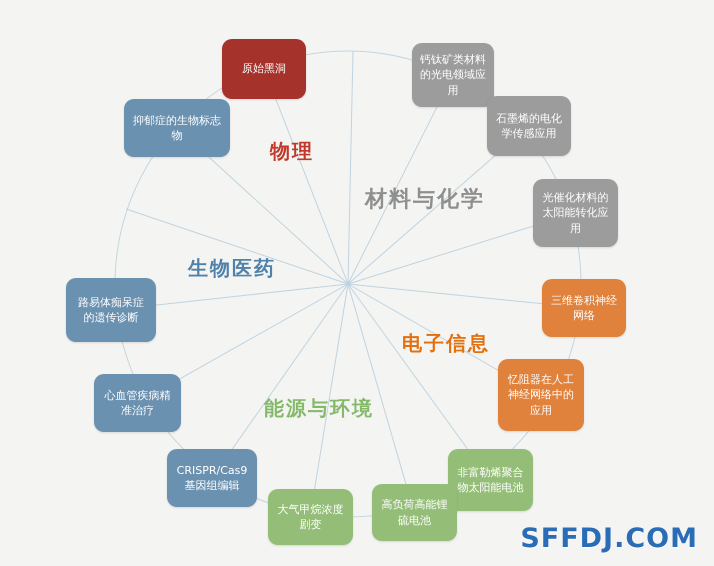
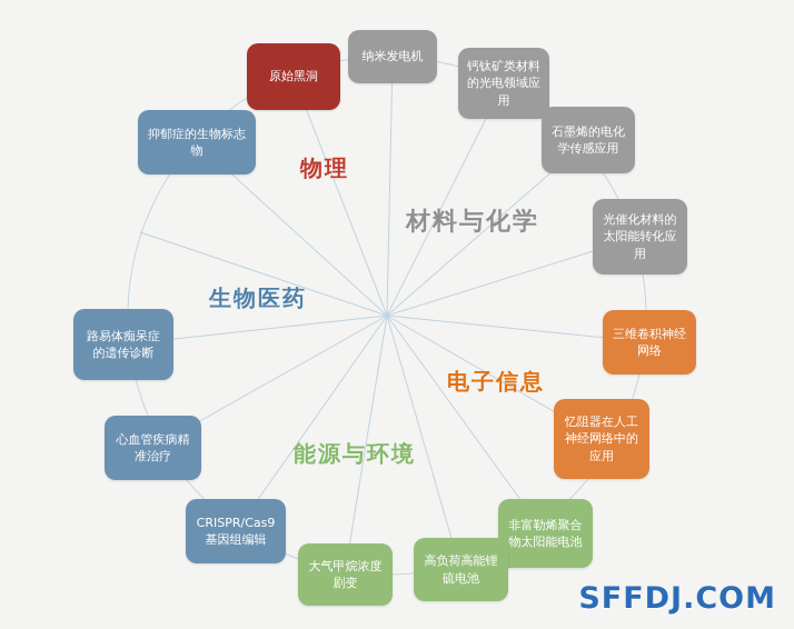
  原始黑洞
+ 纳米发电机
  钙钛矿类材料的光电领域应用
  石墨烯的电化学传感应用
  光催化材料的太阳能转化应用
  三维卷积神经网络
  忆阻器在人工神经网络中的应用
  非富勒烯聚合物太阳能电池
  高负荷高能锂硫电池
  大气甲烷浓度剧变
  CRISPR/Cas9基因组编辑
  心血管疾病精准治疗
  路易体痴呆症的遗传诊断
  抑郁症的生物标志物
  物理
  材料与化学
  生物医药
  电子信息
  能源与环境
  SFFDJ.COM
